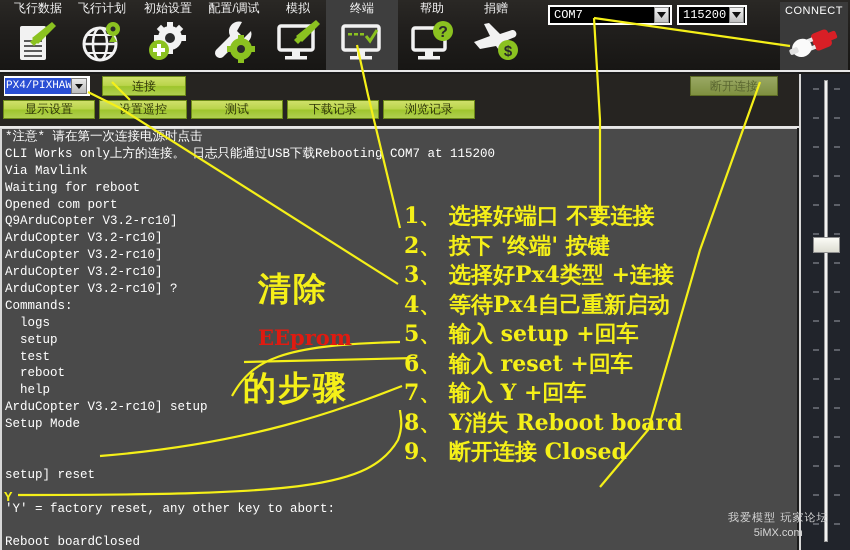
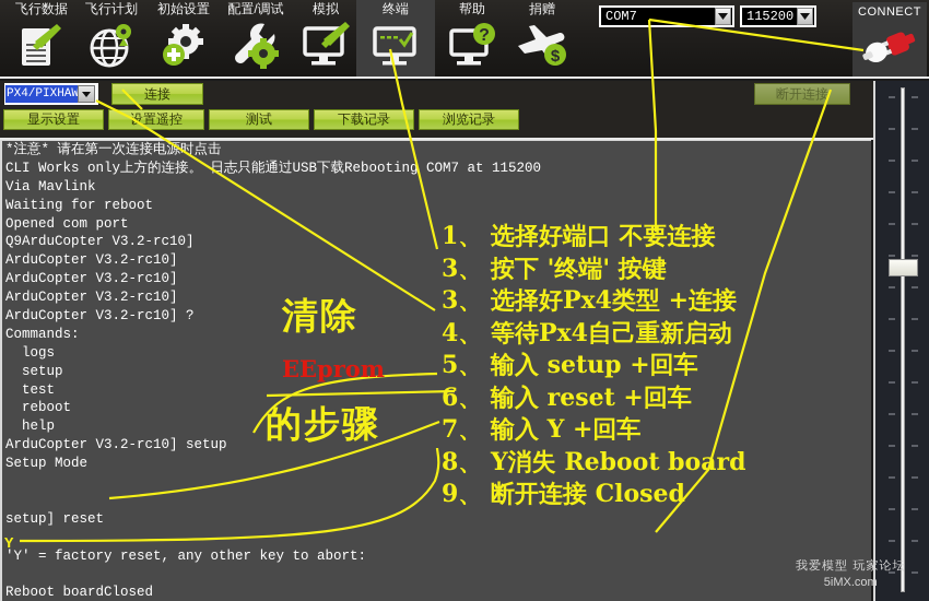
  飞行数据
  飞行计划
  初始设置
  配置/调试
  模拟
  终端
  帮助
  ?
  捐赠
  $
  COM7
  115200
  CONNECT
  PX4/PIXHAW
  连接
  断开连接
  显示设置
  设置遥控
  测试
  下载记录
  浏览记录
  *注意* 请在第一次连接电源时点击
  CLI Works only上方的连接。 日志只能通过USB下载Rebooting COM7 at 115200
  Via Mavlink
  Waiting for reboot
  Opened com port
  Q9ArduCopter V3.2-rc10]
  ArduCopter V3.2-rc10]
  ArduCopter V3.2-rc10]
  ArduCopter V3.2-rc10]
  ArduCopter V3.2-rc10] ?
  Commands:
  logs
  setup
  test
  reboot
  help
  ArduCopter V3.2-rc10] setup
  Setup Mode
  setup] reset
  'Y' = factory reset, any other key to abort:
  Reboot boardClosed
  1、 选择好端口 不要连接
- 2、 按下 '终端' 按键
+ 3、 按下 '终端' 按键
  3、 选择好Px4类型 +连接
  4、 等待Px4自己重新启动
  5、 输入 setup +回车
  6、 输入 reset +回车
  7、 输入 Y +回车
  8、 Y消失 Reboot board
  9、 断开连接 Closed
  清除
  EEprom
  的步骤
  Y
  我爱模型 玩家论坛
  5iMX.com
